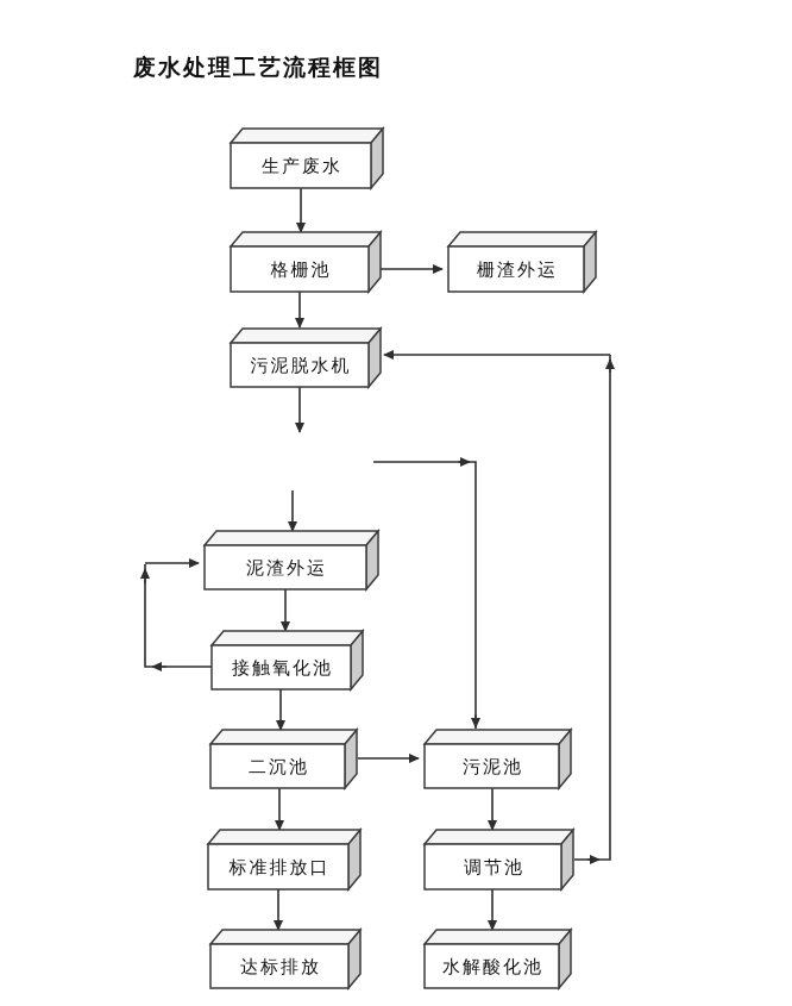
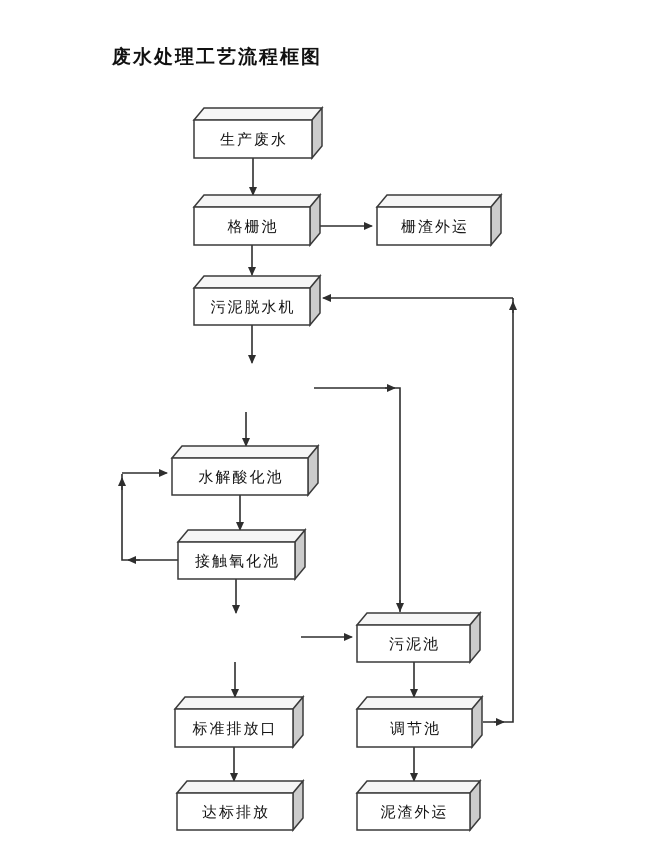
  废水处理工艺流程框图
  生产废水
  格栅池
  栅渣外运
  污泥脱水机
- 泥渣外运
+ 水解酸化池
  接触氧化池
- 二沉池
  污泥池
  标准排放口
  调节池
  达标排放
- 水解酸化池
+ 泥渣外运
